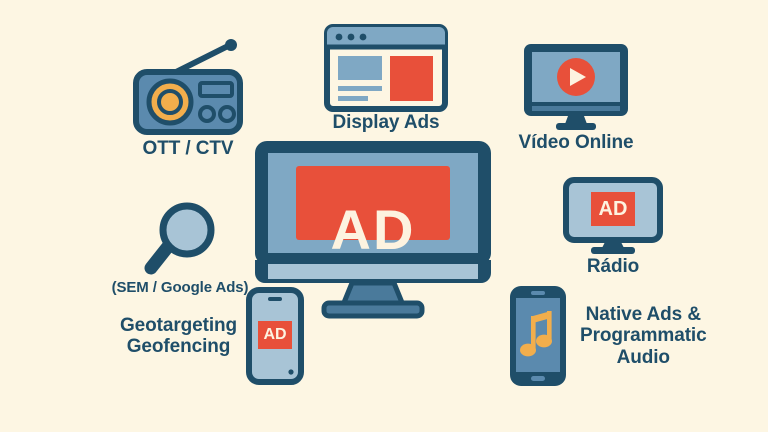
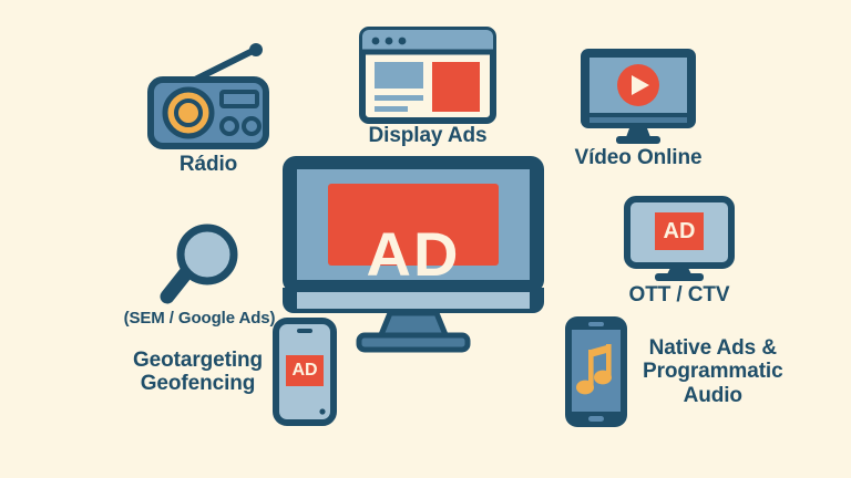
  AD
- OTT / CTV
+ Rádio
  Display Ads
  Vídeo Online
  AD
- Rádio
+ OTT / CTV
  (SEM / Google Ads)
  Geotargeting
  Geofencing
  AD
  Native Ads &
  Programmatic
  Audio
